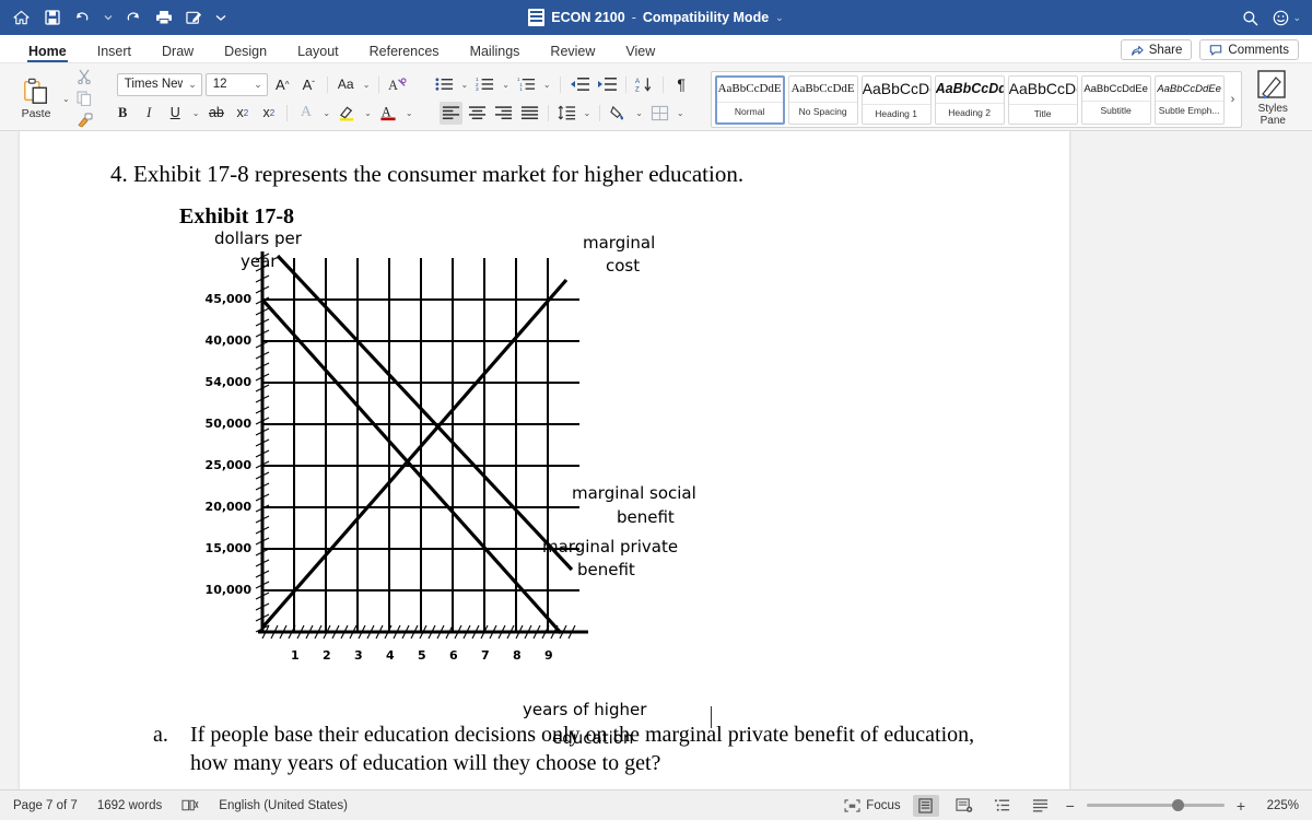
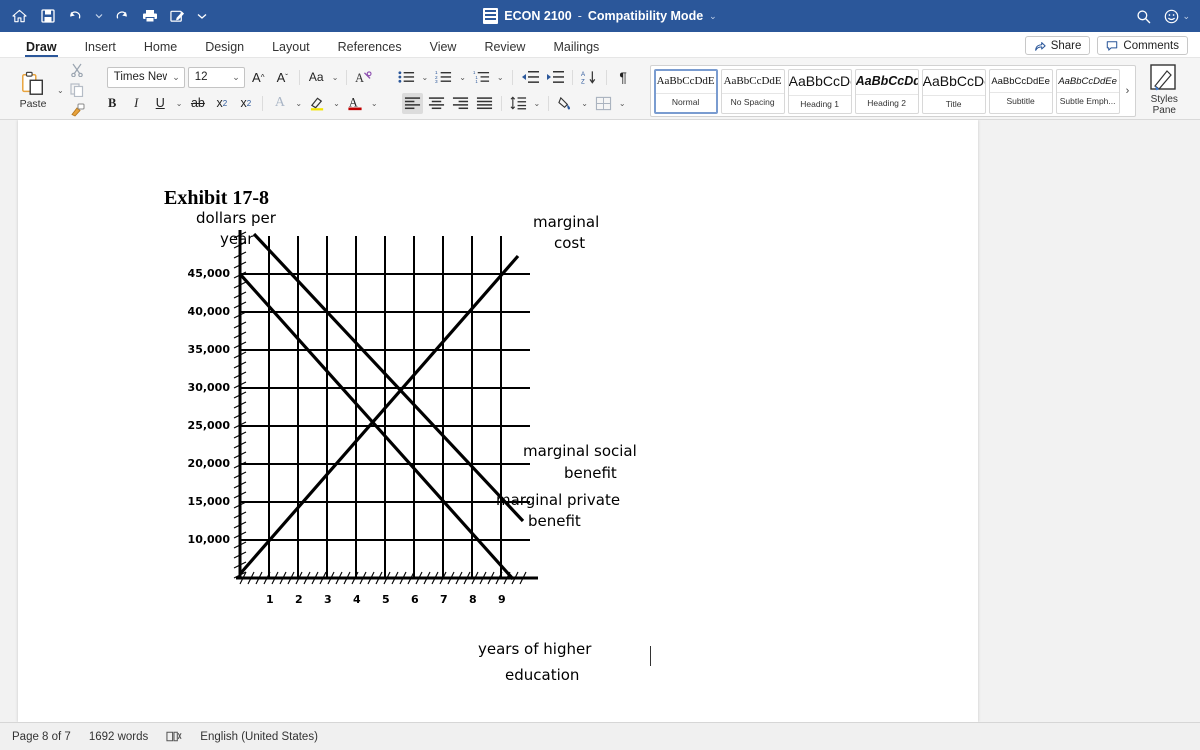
  ECON 2100
  -
  Compatibility Mode
  ⌄
  ⌄
- Home
+ Draw
  Insert
- Draw
+ Home
  Design
  Layout
  References
- Mailings
+ View
  Review
- View
+ Mailings
  Share
  Comments
  Paste
  ⌄
  Times New
  ⌄
  12
  ⌄
  A
  ^
  A
  ˇ
  Aa
  ⌄
  A
  B
  I
  U
  ⌄
  ab
  x
  2
  x
  2
  A
  ⌄
  ⌄
  A
  ⌄
  ⌄
  ⌄
  ⌄
  ¶
  ⌄
  ⌄
  ⌄
  AaBbCcDdE
  Normal
  AaBbCcDdE
  No Spacing
  AaBbCcD
  Heading 1
  AaBbCcDd
  Heading 2
  AaBbCcD
  Title
  AaBbCcDdEe
  Subtitle
  AaBbCcDdEe
  Subtle Emph...
  ›
  Styles
  Pane
- 4. Exhibit 17-8 represents the consumer market for higher education.
  Exhibit 17-8
  dollars per
  year
  years of higher
  education
  45,000
  40,000
- 54,000
+ 35,000
- 50,000
+ 30,000
  25,000
  20,000
  15,000
  10,000
  1
  2
  3
  4
  5
  6
  7
  8
  9
  marginal
  cost
  marginal social
  benefit
  marginal private
  benefit
- a.
- If people base their education decisions only on the marginal private benefit of education, how many years of education will they choose to get?
- Page 7 of 7
+ Page 8 of 7
  1692 words
  English (United States)
- Focus
- −
- +
- 225%
